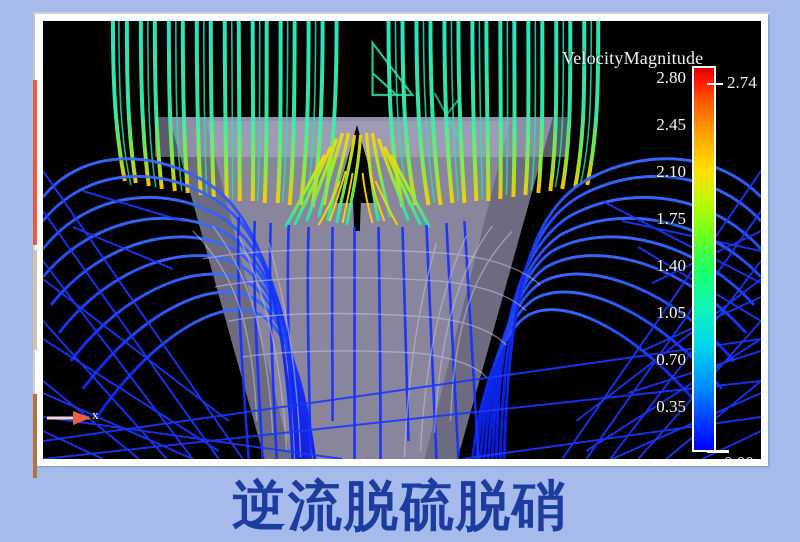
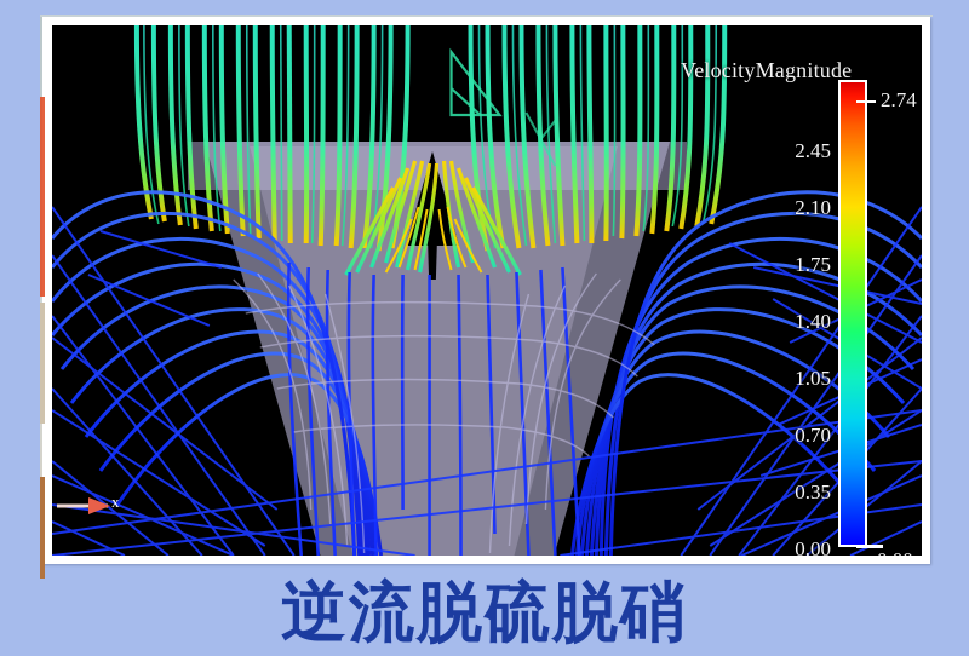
  VelocityMagnitude
- 2.80
  2.45
  2.10
  1.75
  1.40
  1.05
  0.70
  0.35
+ 0.00
  2.74
  x
  逆流脱硫脱硝
